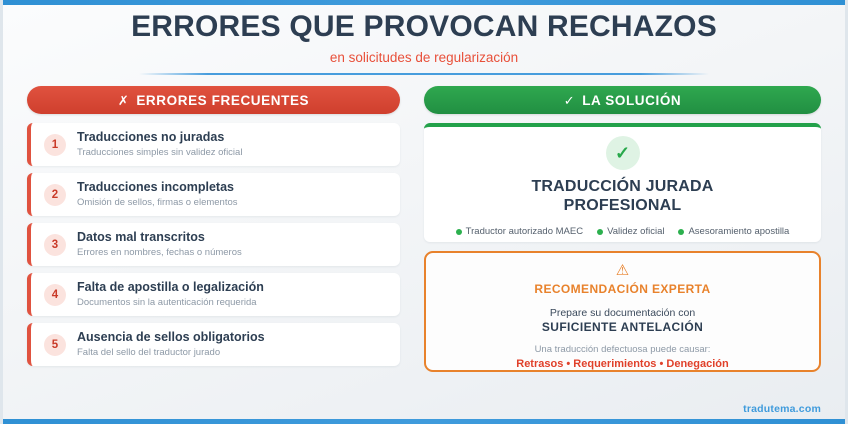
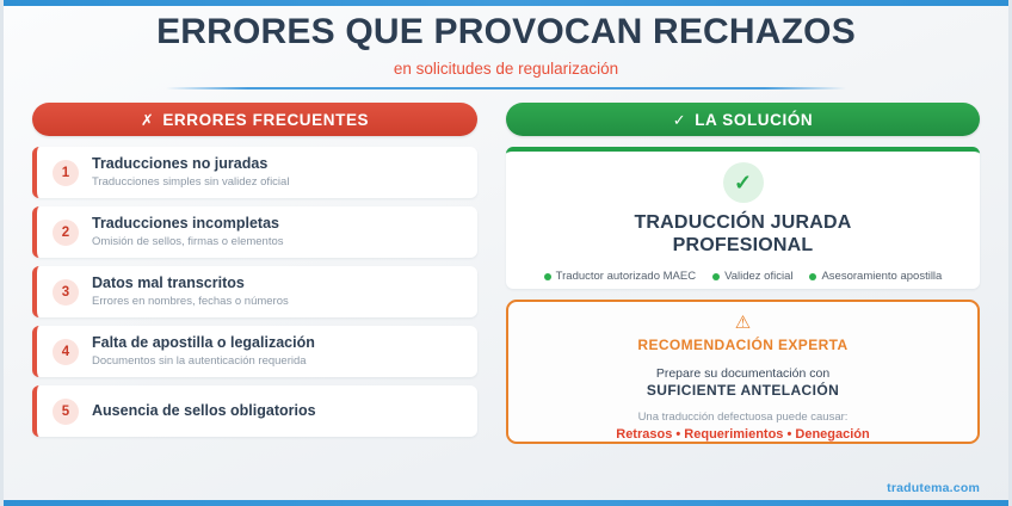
  ERRORES QUE PROVOCAN RECHAZOS
  en solicitudes de regularización
  ✗
  ERRORES FRECUENTES
  1
  Traducciones no juradas
  Traducciones simples sin validez oficial
  2
  Traducciones incompletas
  Omisión de sellos, firmas o elementos
  3
  Datos mal transcritos
  Errores en nombres, fechas o números
  4
  Falta de apostilla o legalización
  Documentos sin la autenticación requerida
  5
  Ausencia de sellos obligatorios
- Falta del sello del traductor jurado
  ✓
  LA SOLUCIÓN
  ✓
  TRADUCCIÓN JURADA
  PROFESIONAL
  Traductor autorizado MAEC
  Validez oficial
  Asesoramiento apostilla
  ⚠
  RECOMENDACIÓN EXPERTA
  Prepare su documentación con
  SUFICIENTE ANTELACIÓN
  Una traducción defectuosa puede causar:
  Retrasos • Requerimientos • Denegación
  tradutema.com
